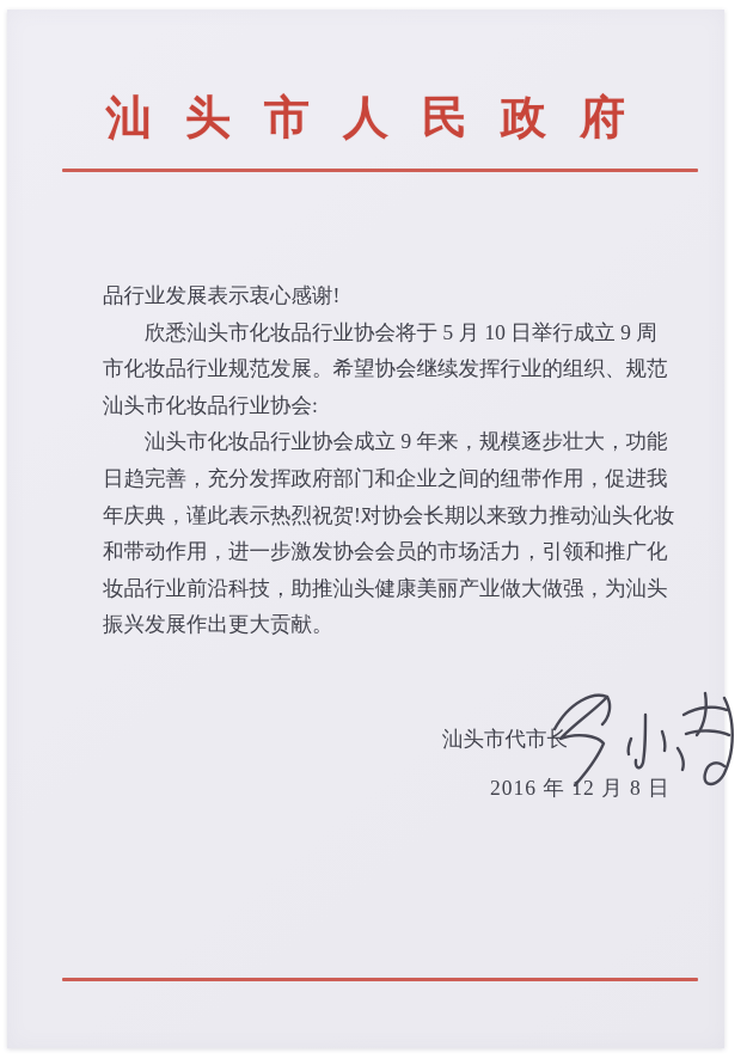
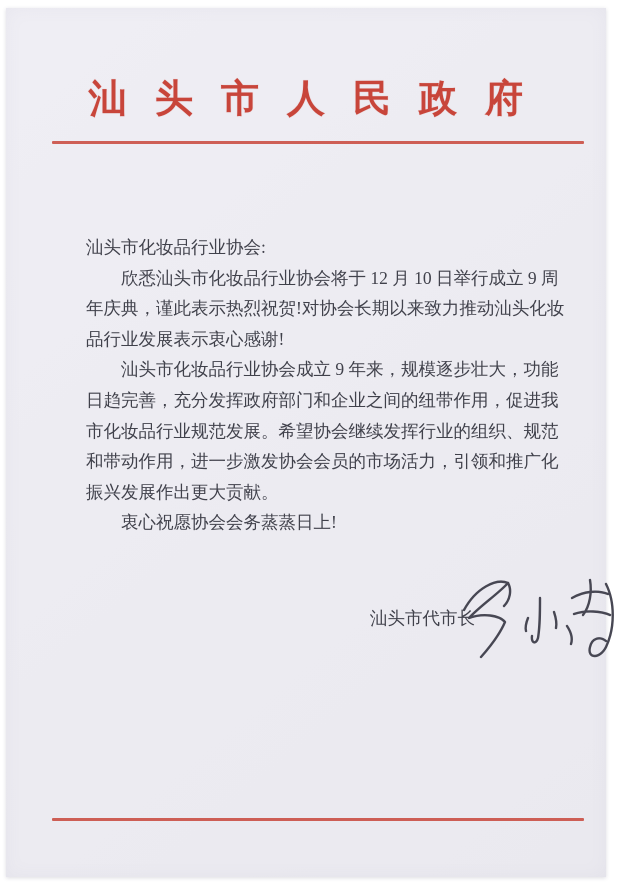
  汕头市人民政府
- 品行业发展表示衷心感谢!
+ 汕头市化妆品行业协会:
- 欣悉汕头市化妆品行业协会将于 5 月 10 日举行成立 9 周
+ 欣悉汕头市化妆品行业协会将于 12 月 10 日举行成立 9 周
- 市化妆品行业规范发展。希望协会继续发挥行业的组织、规范
+ 年庆典，谨此表示热烈祝贺!对协会长期以来致力推动汕头化妆
- 汕头市化妆品行业协会:
+ 品行业发展表示衷心感谢!
  汕头市化妆品行业协会成立 9 年来，规模逐步壮大，功能
  日趋完善，充分发挥政府部门和企业之间的纽带作用，促进我
- 年庆典，谨此表示热烈祝贺!对协会长期以来致力推动汕头化妆
+ 市化妆品行业规范发展。希望协会继续发挥行业的组织、规范
  和带动作用，进一步激发协会会员的市场活力，引领和推广化
- 妆品行业前沿科技，助推汕头健康美丽产业做大做强，为汕头
  振兴发展作出更大贡献。
+ 衷心祝愿协会会务蒸蒸日上!
  汕头市代市长
- 2016 年 12 月 8 日
